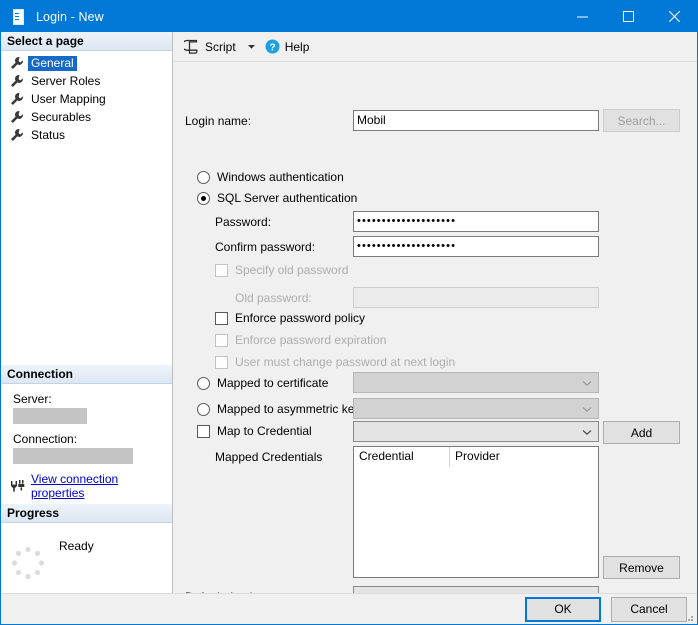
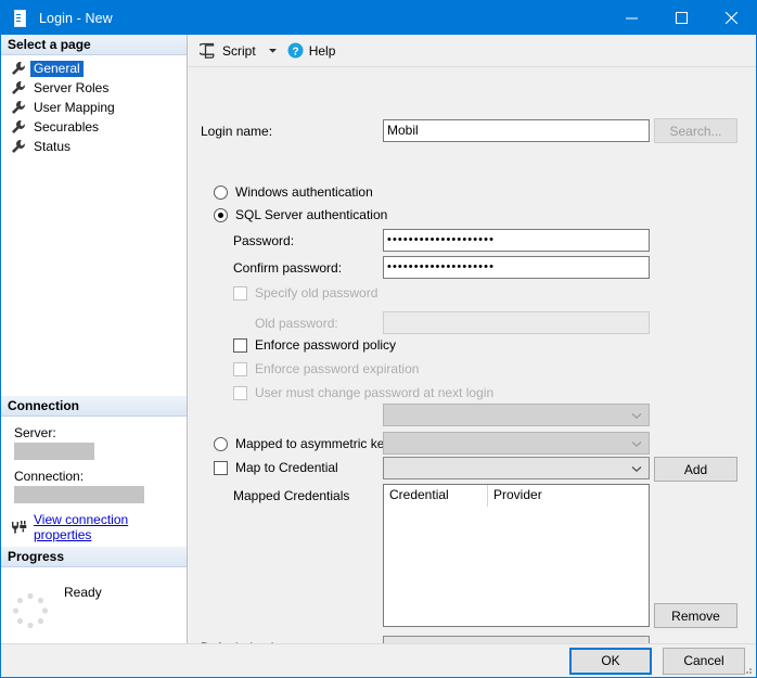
  Login - New
  Select a page
  General
  Server Roles
  User Mapping
  Securables
  Status
  Connection
  Server:
  Connection:
  View connection properties
  Progress
  Ready
  Script
  ?
  Help
  Login name:
  Mobil
  Search...
  Windows authentication
  SQL Server authentication
  Password:
  ••••••••••••••••••••
  Confirm password:
  ••••••••••••••••••••
  Specify old password
  Old password:
  Enforce password policy
  Enforce password expiration
  User must change password at next login
- Mapped to certificate
  Mapped to asymmetric ke
  Map to Credential
  Add
  Mapped Credentials
  Credential
  Provider
  Remove
  OK
  Cancel
